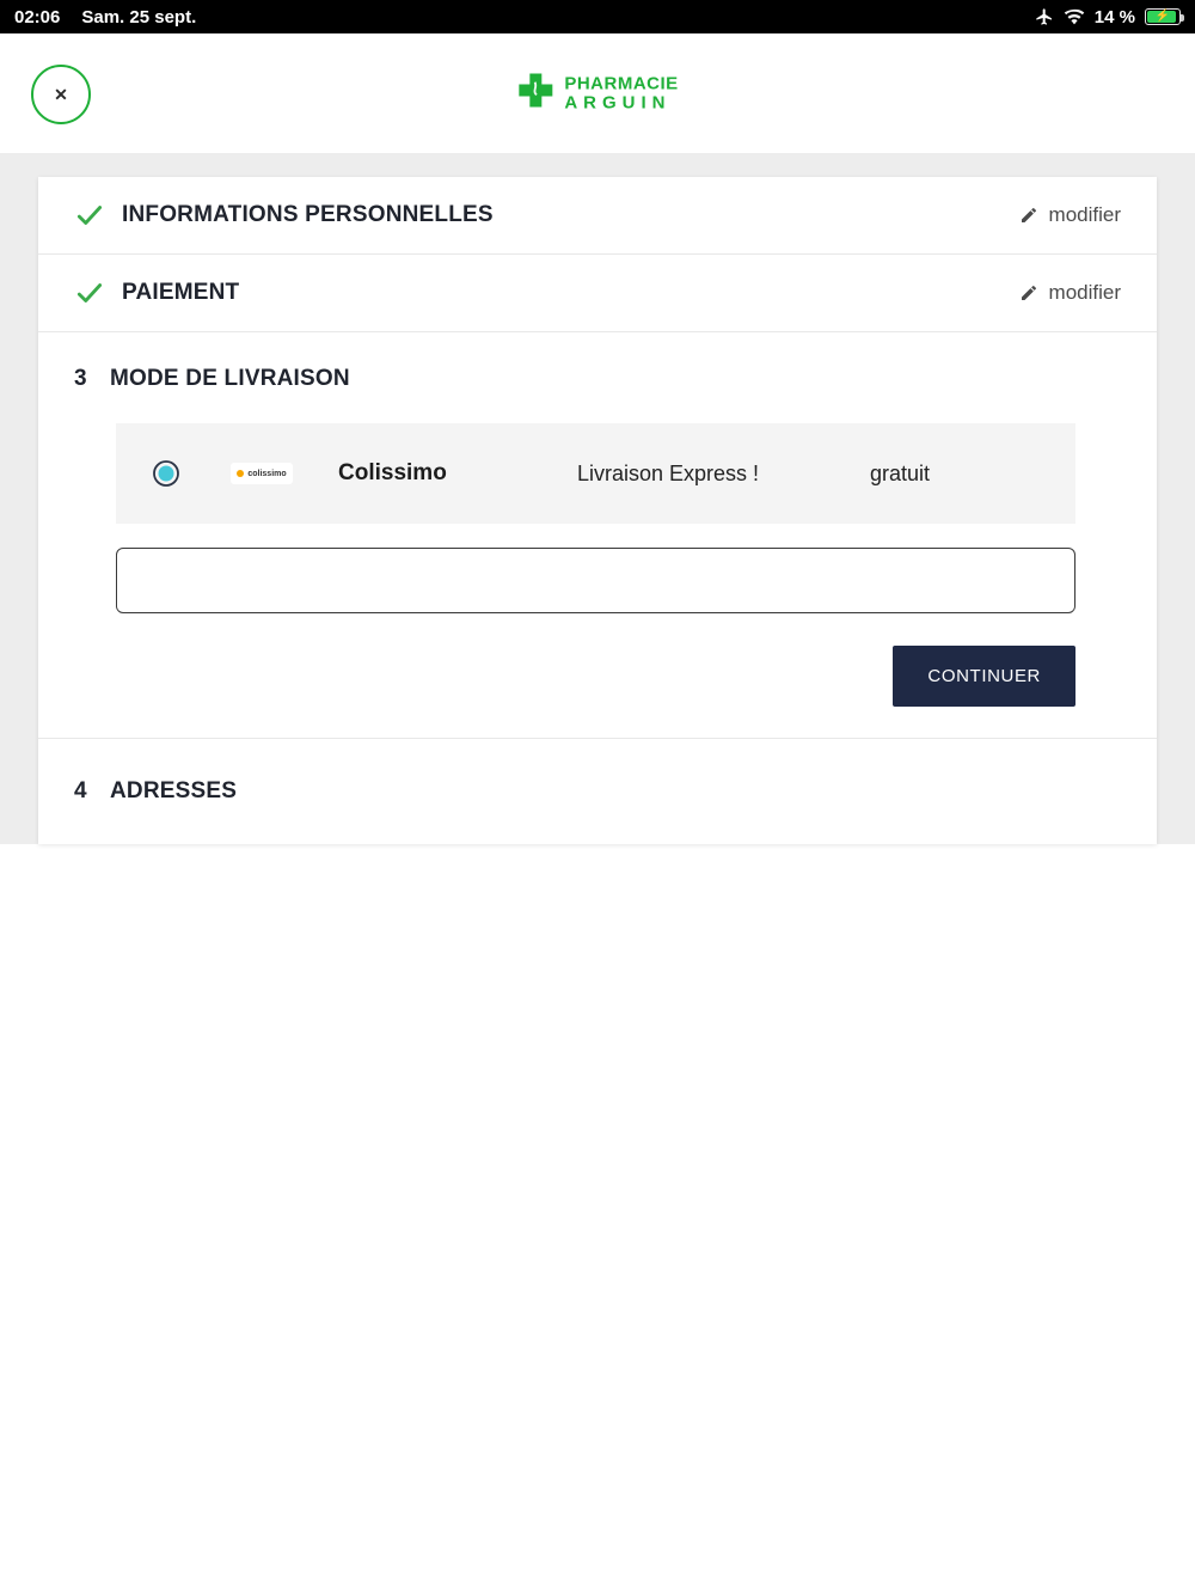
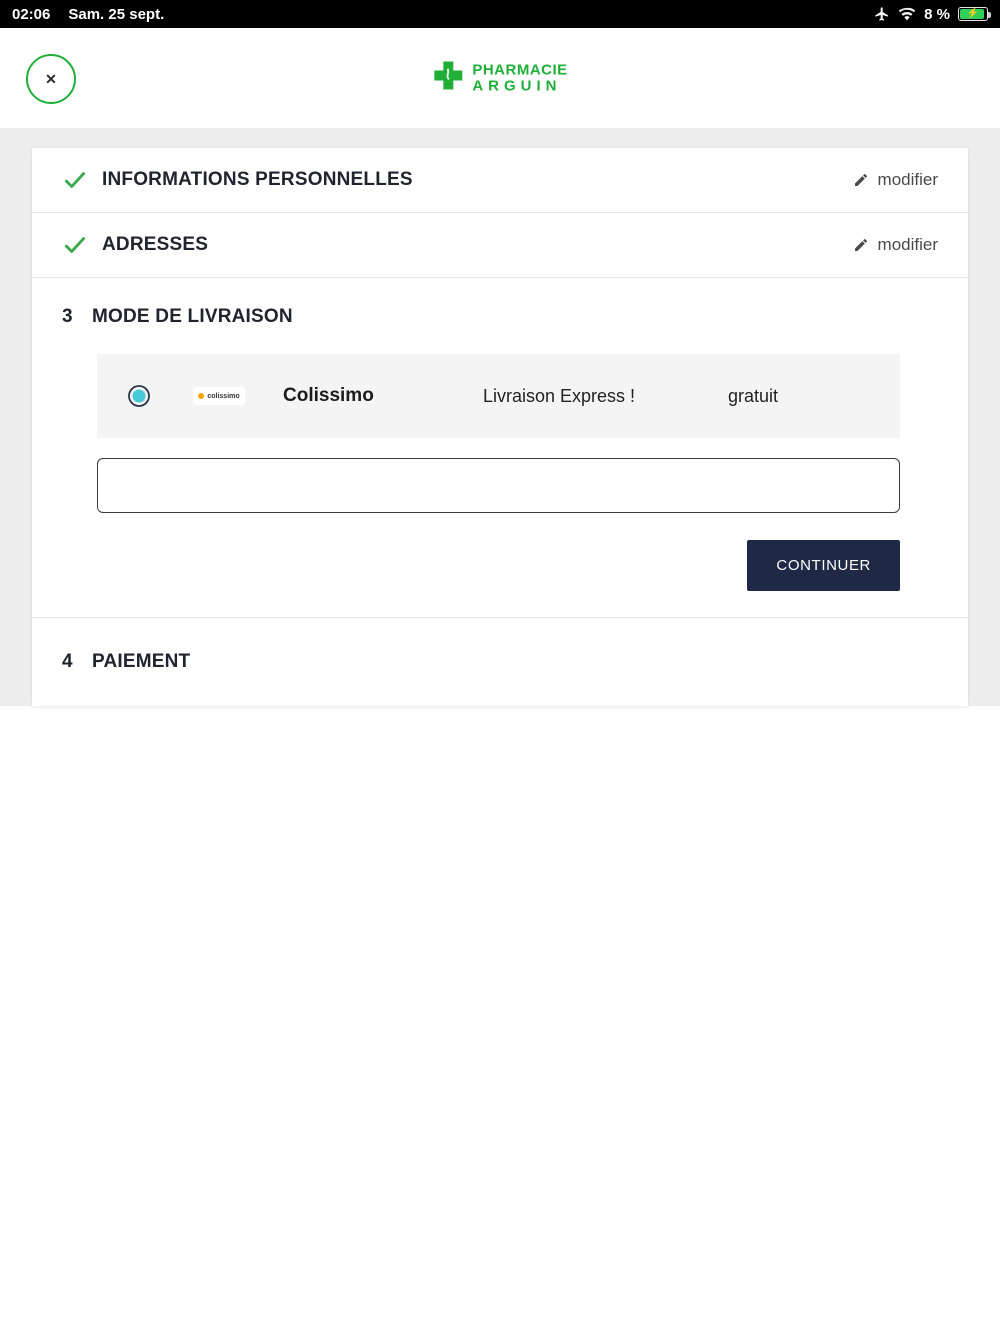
  02:06
  Sam. 25 sept.
- 14 %
+ 8 %
  ⚡
  ✕
  PHARMACIE
  ARGUIN
  INFORMATIONS PERSONNELLES
  modifier
- PAIEMENT
+ ADRESSES
  modifier
  3
  MODE DE LIVRAISON
  Colissimo
  Livraison Express !
  gratuit
  CONTINUER
  4
- ADRESSES
+ PAIEMENT
